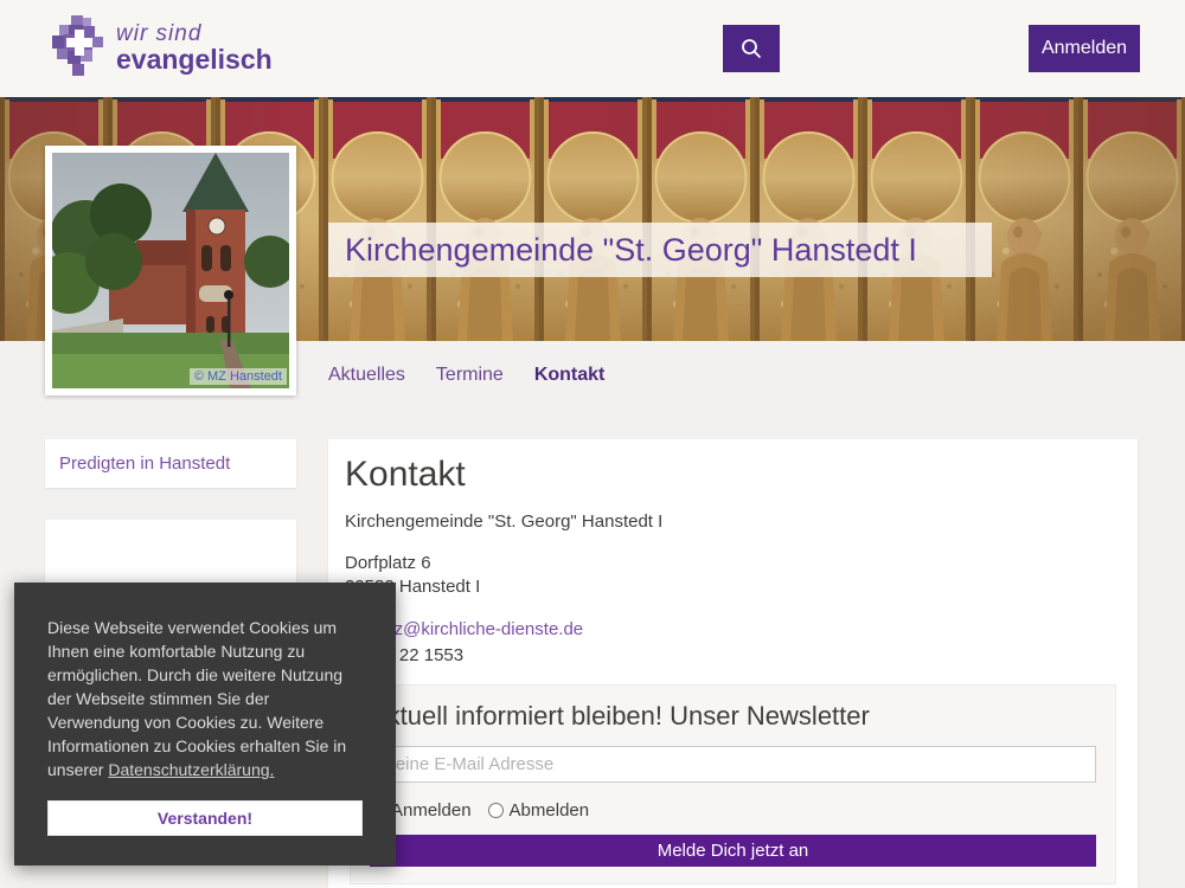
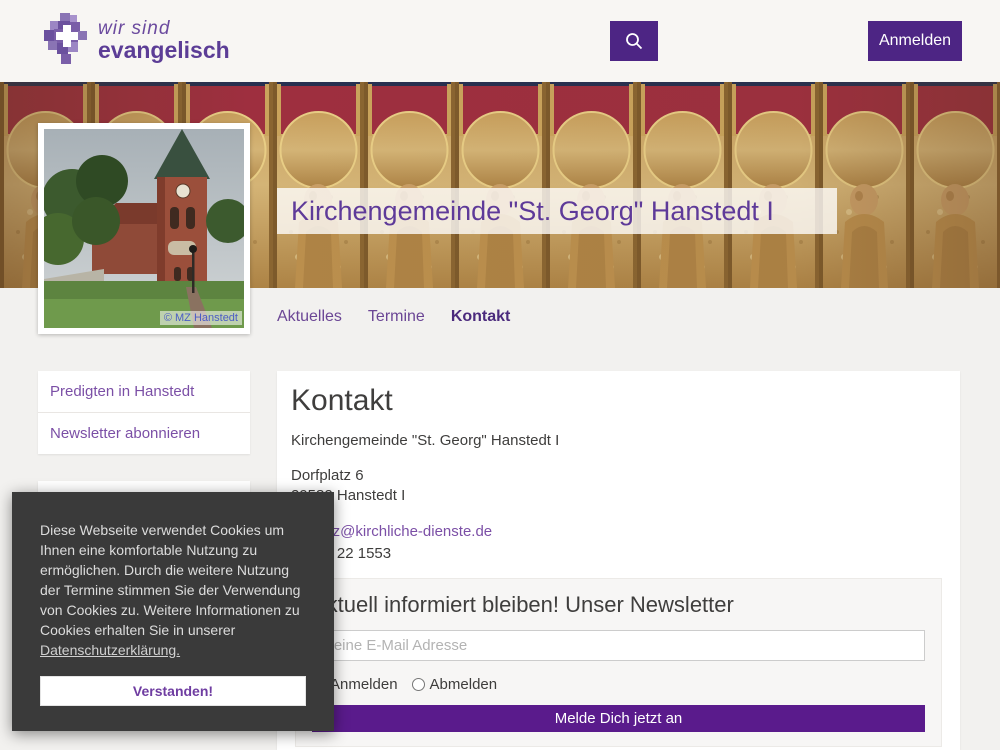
  wir sind
  evangelisch
  Anmelden
  Kirchengemeinde "St. Georg" Hanstedt I
  © MZ Hanstedt
  Aktuelles
  Termine
  Kontakt
  Predigten in Hanstedt
+ Newsletter abonnieren
  Kontakt
  Kirchengemeinde "St. Georg" Hanstedt I
  Dorfplatz 6
  z@kirchliche-dienste.de
  tuell informiert bleiben! Unser Newsletter
  eine E-Mail Adresse
  Anmelden
  Abmelden
  Melde Dich jetzt an
- Diese Webseite verwendet Cookies um Ihnen eine komfortable Nutzung zu ermöglichen. Durch die weitere Nutzung der Webseite stimmen Sie der Verwendung von Cookies zu. Weitere Informationen zu Cookies erhalten Sie in unserer Datenschutzerklärung.
+ Diese Webseite verwendet Cookies um Ihnen eine komfortable Nutzung zu ermöglichen. Durch die weitere Nutzung der Termine stimmen Sie der Verwendung von Cookies zu. Weitere Informationen zu Cookies erhalten Sie in unserer Datenschutzerklärung.
  Verstanden!
